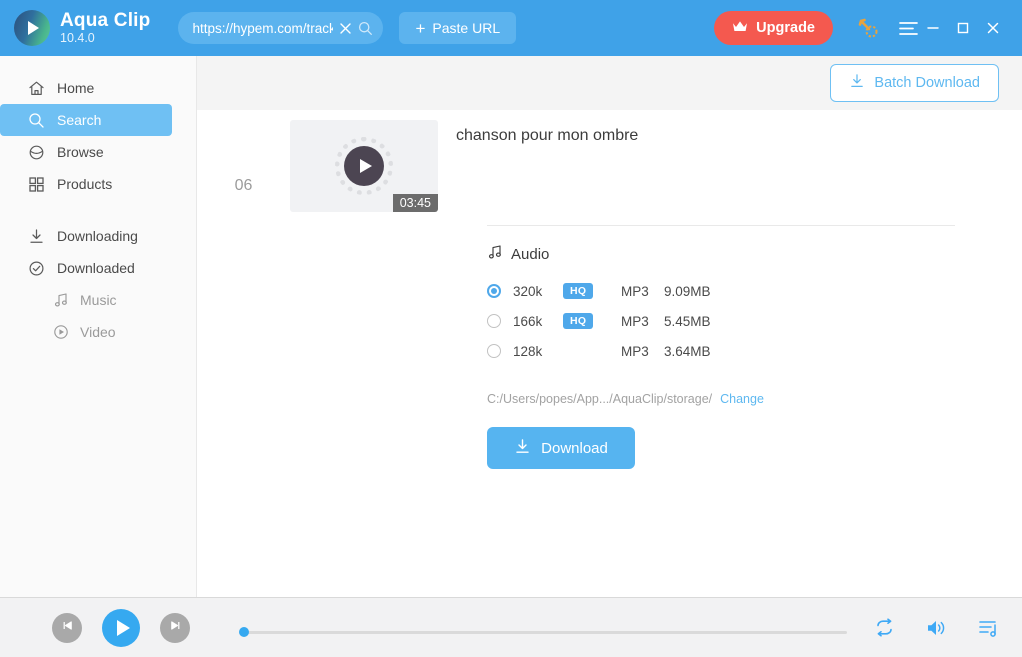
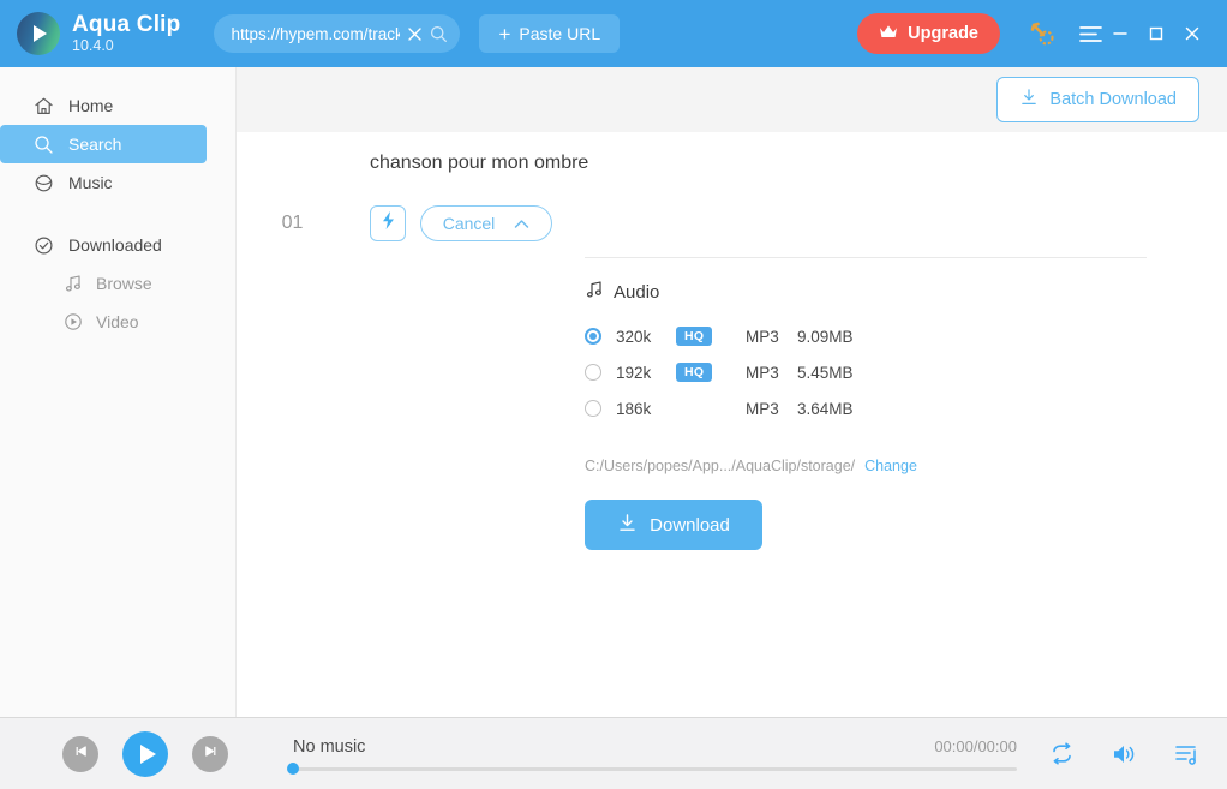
  Aqua Clip
  10.4.0
  https://hypem.com/track
  +
  Paste URL
  Upgrade
  Home
  Search
- Browse
+ Music
- Products
- Downloading
  Downloaded
- Music
+ Browse
  Video
  Batch Download
- 06
+ 01
- 03:45
  chanson pour mon ombre
+ Cancel
  Audio
  320k
  HQ
  MP3
  9.09MB
- 166k
+ 192k
  HQ
  MP3
  5.45MB
- 128k
+ 186k
  MP3
  3.64MB
  C:/Users/popes/App.../AquaClip/storage/
  Change
  Download
+ No music
+ 00:00/00:00
